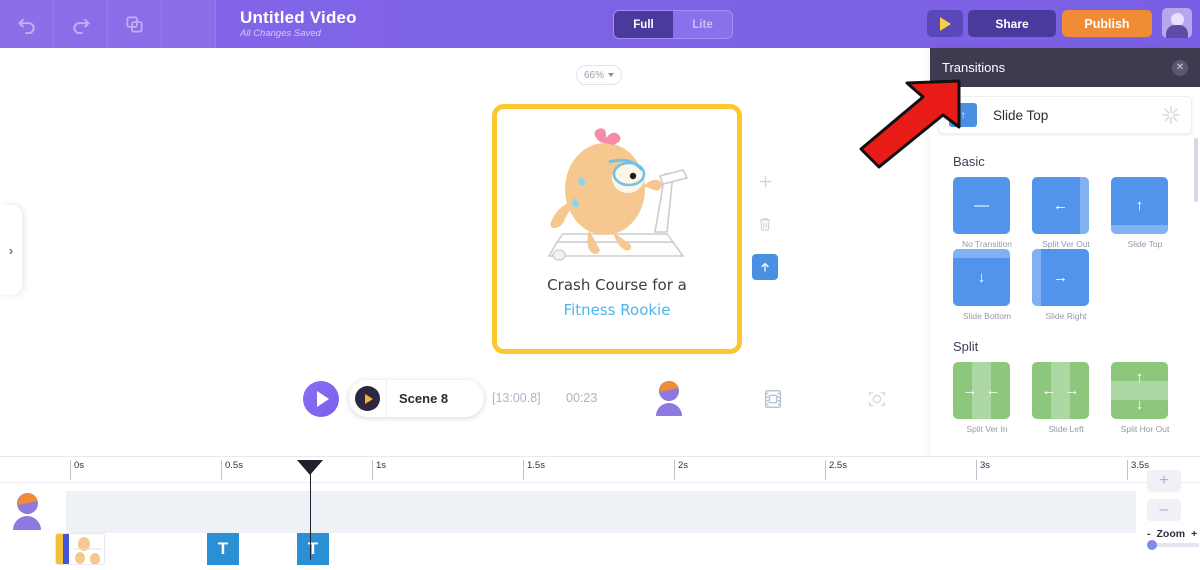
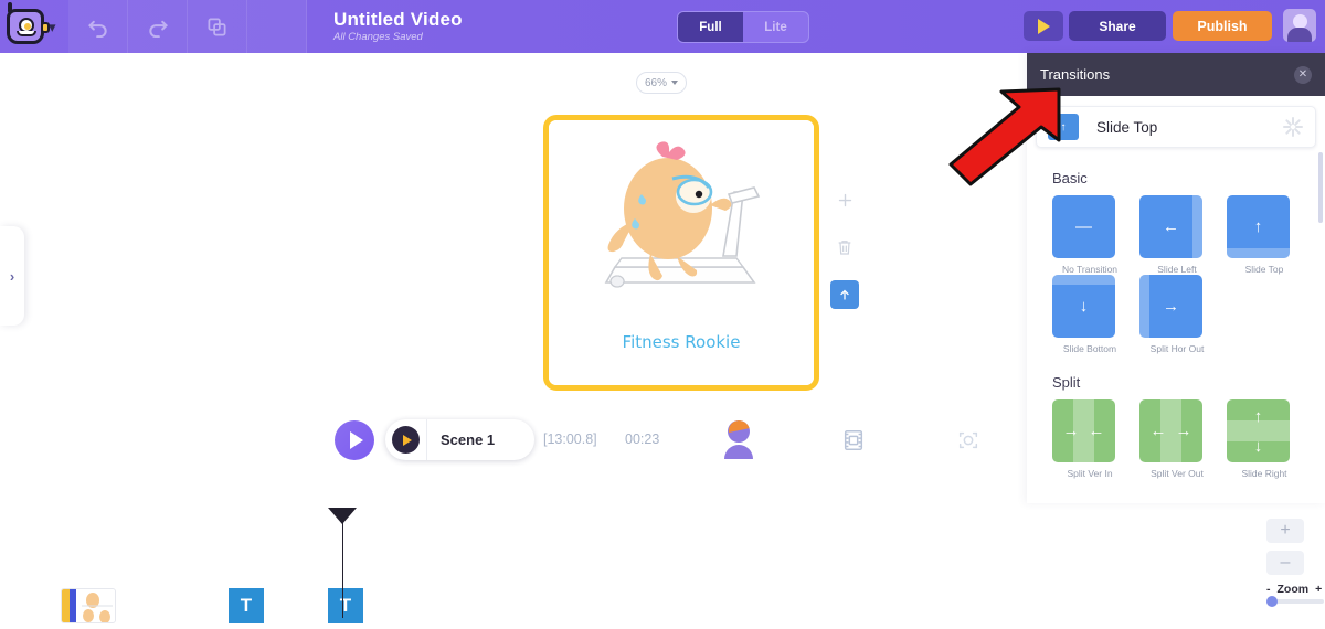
+ ▾
  Untitled Video
  All Changes Saved
  Full
  Lite
  Share
  Publish
  66%
- Crash Course for a
  Fitness Rookie
- Scene 8
+ Scene 1
  [13:00.8]
  00:23
  ›
  Transitions
  ✕
  ↑
  Slide Top
  Basic
  —
  No Transition
  ←
- Split Ver Out
+ Slide Left
  ↑
  Slide Top
  ↓
  Slide Bottom
  →
- Slide Right
+ Split Hor Out
  Split
  →
  ←
  Split Ver In
  ←
  →
- Slide Left
+ Split Ver Out
  ↑
  ↓
- Split Hor Out
+ Slide Right
- 0s
- 0.5s
- 1s
- 1.5s
- 2s
- 2.5s
- 3s
- 3.5s
  T
  T
  +
  –
  -
  Zoom
  +
